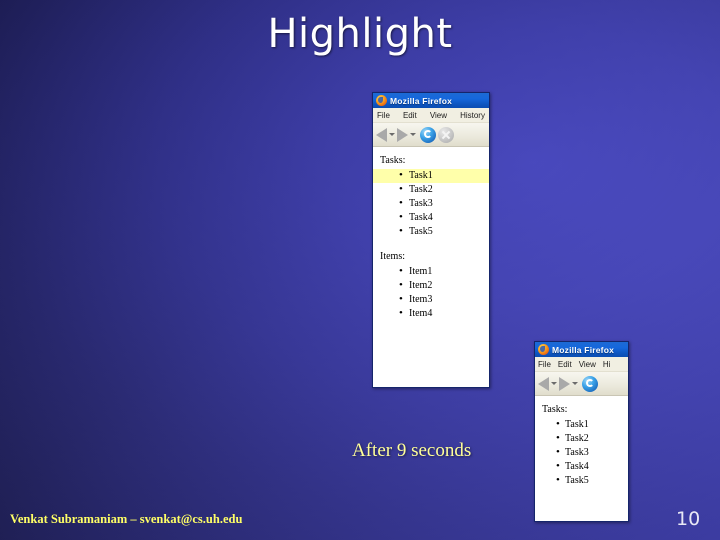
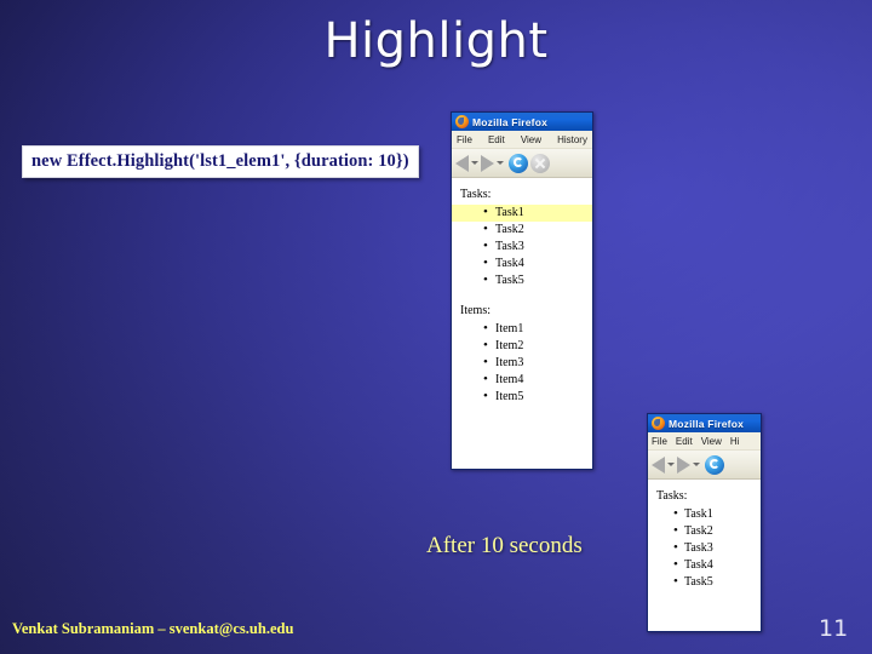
  Highlight
+ new Effect.Highlight('lst1_elem1', {duration: 10})
  Mozilla Firefox
  File
  Edit
  View
  History
  Tasks:
  Task1
  Task2
  Task3
  Task4
  Task5
  Items:
  Item1
  Item2
  Item3
  Item4
+ Item5
  Mozilla Firefox
  File
  Edit
  View
  Hi
  Tasks:
  Task1
  Task2
  Task3
  Task4
  Task5
- After 9 seconds
+ After 10 seconds
  Venkat Subramaniam – svenkat@cs.uh.edu
- 10
+ 11
